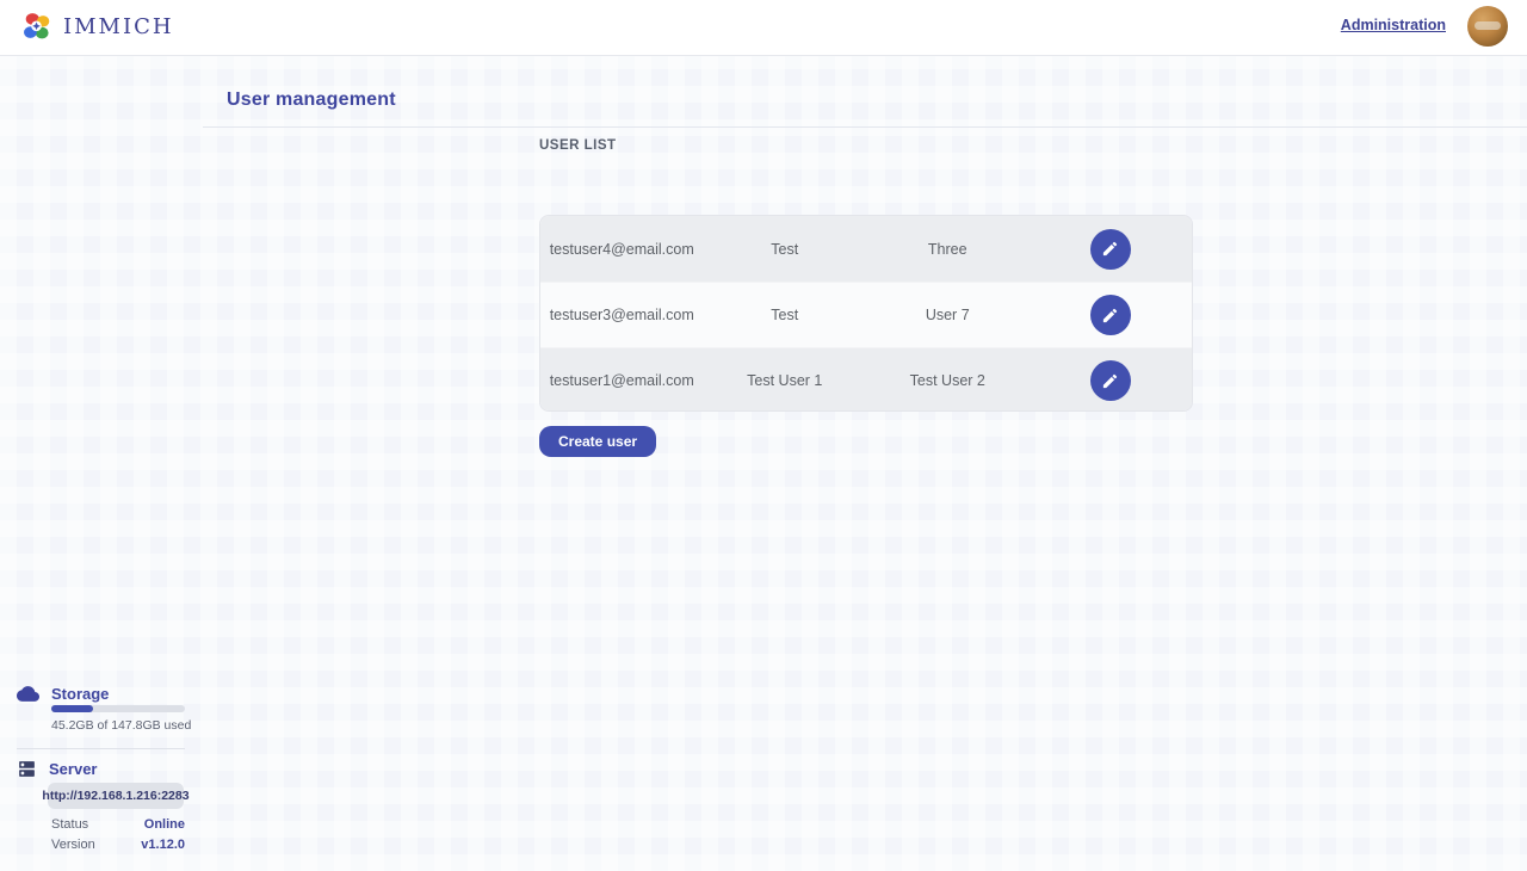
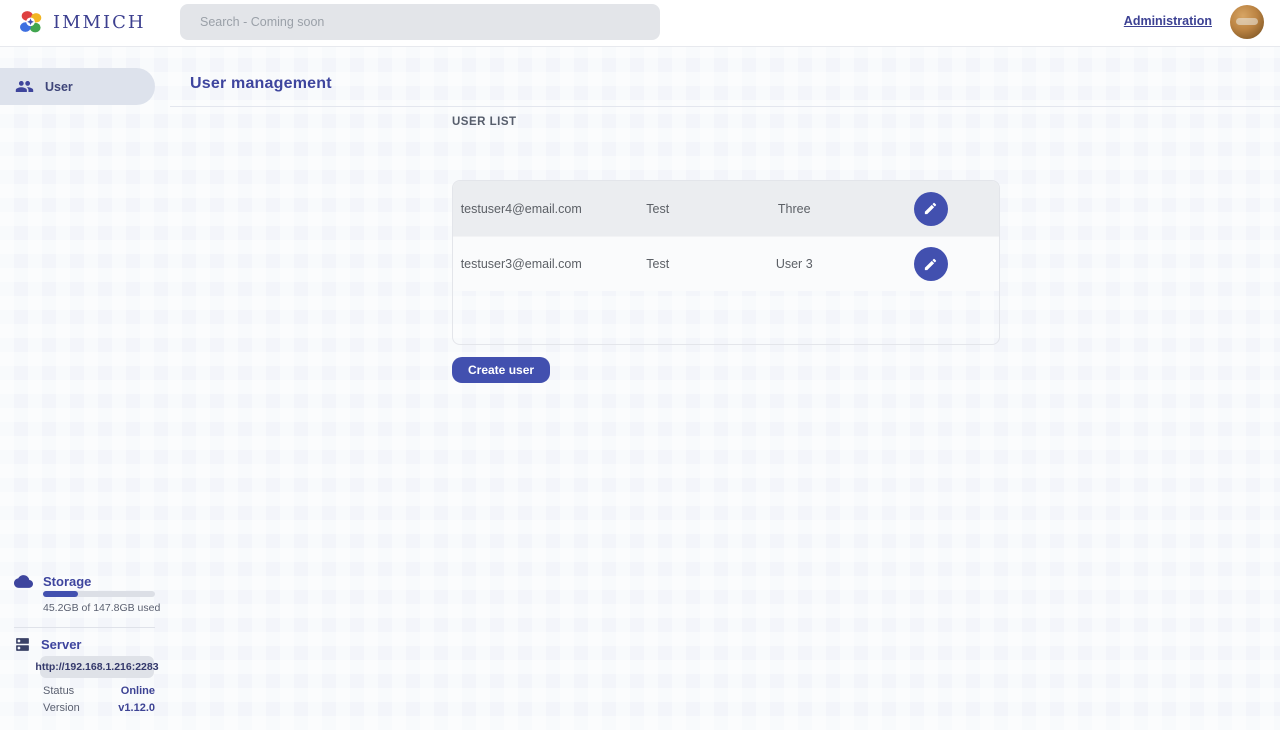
  IMMICH
+ Search - Coming soon
  Administration
+ User
  User management
  USER LIST
  testuser4@email.com
  Test
  Three
  testuser3@email.com
  Test
- User 7
+ User 3
- testuser1@email.com
- Test User 1
- Test User 2
  Create user
  Storage
  45.2GB of 147.8GB used
  Server
  http://192.168.1.216:2283
  Status
  Online
  Version
  v1.12.0
